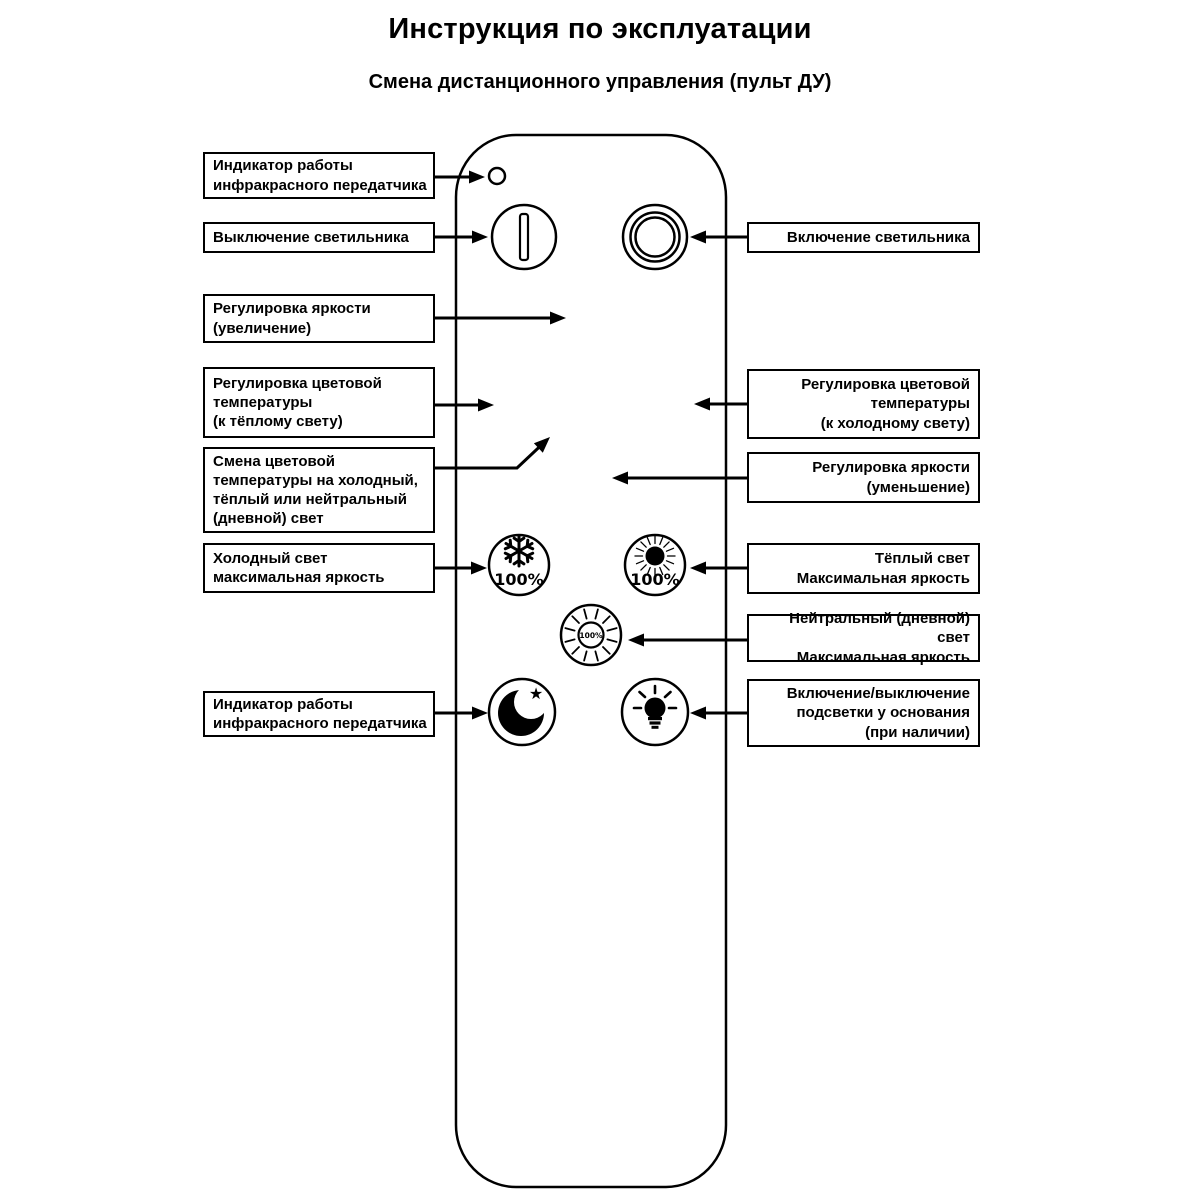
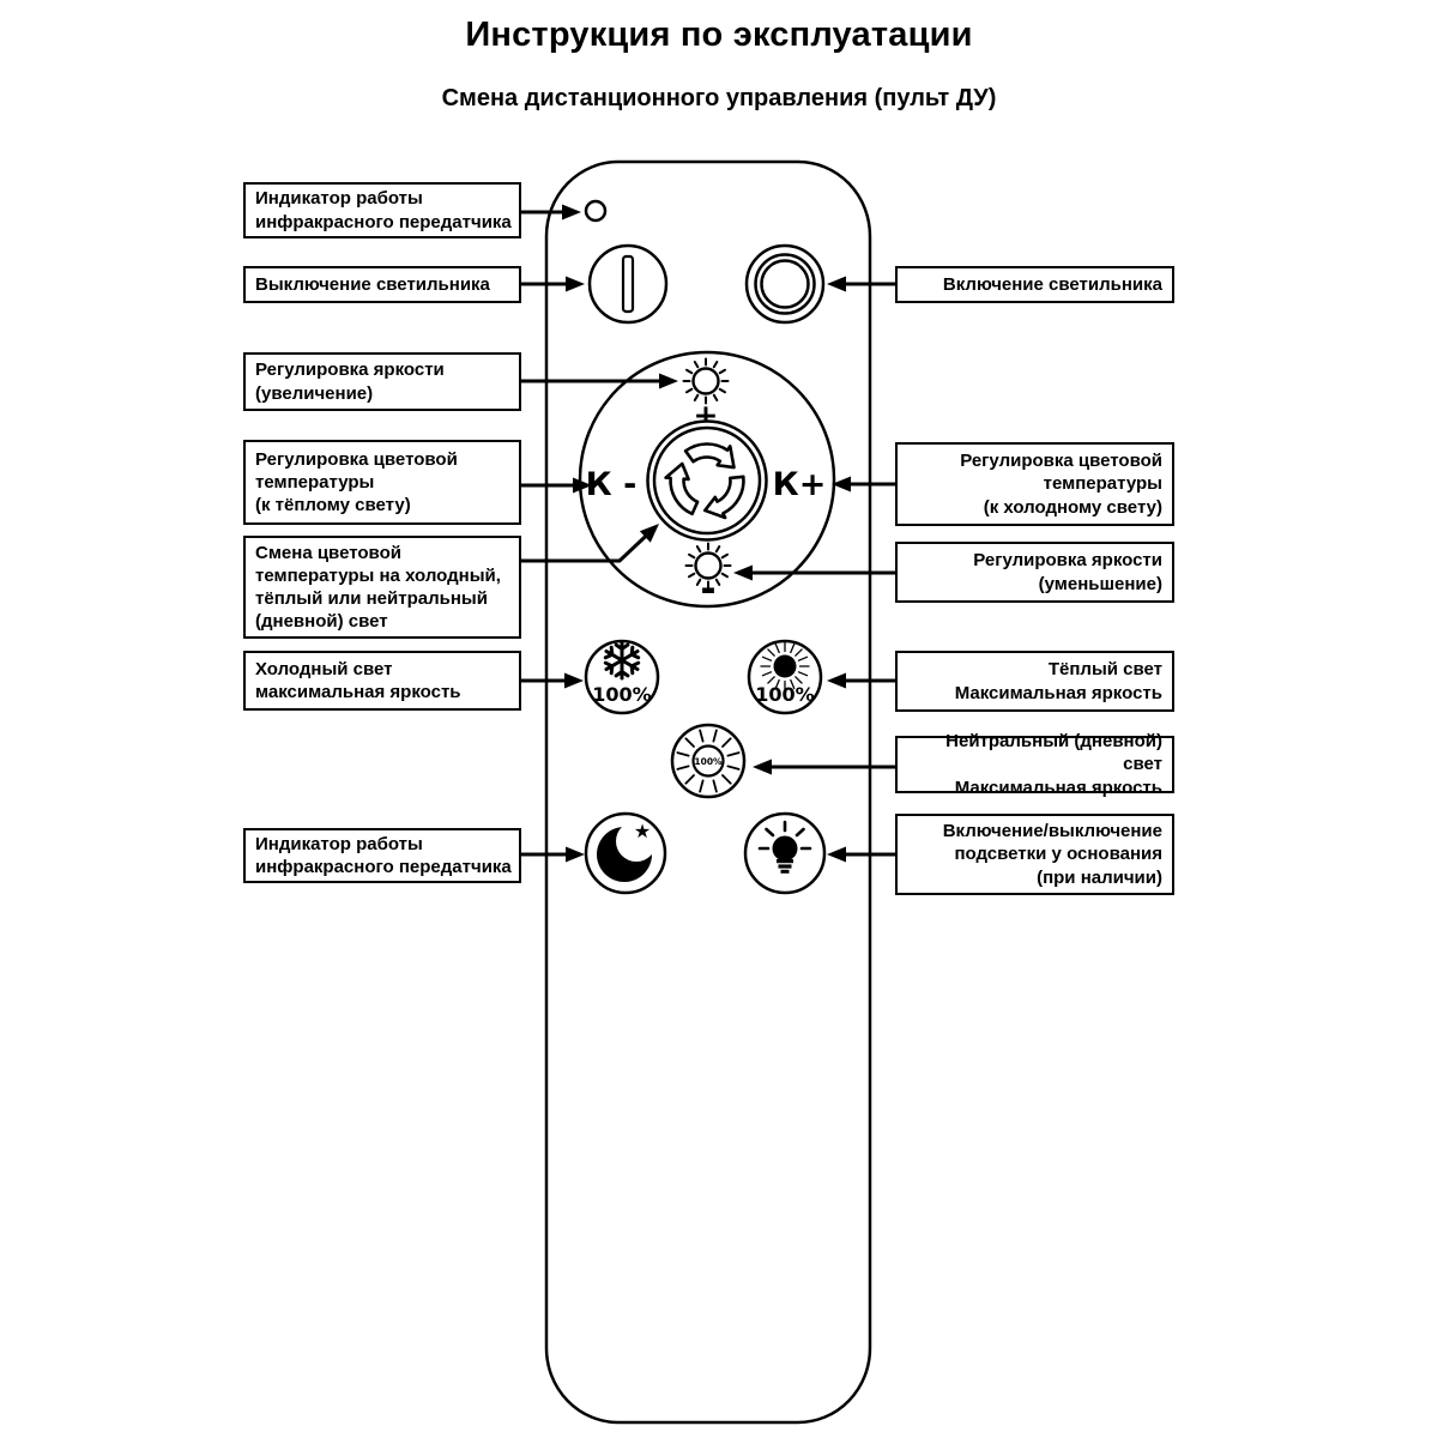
  Инструкция по эксплуатации
  Смена дистанционного управления (пульт ДУ)
+ +
+ К -
+ К+
+ -
  100%
  100%
  100%
  ★
  Индикатор работы
  инфракрасного передатчика
  Выключение светильника
  Регулировка яркости
  (увеличение)
  Регулировка цветовой
  температуры
  (к тёплому свету)
  Смена цветовой
  температуры на холодный,
  тёплый или нейтральный
  (дневной) свет
  Холодный свет
  максимальная яркость
  Индикатор работы
  инфракрасного передатчика
  Включение светильника
  Регулировка цветовой
  температуры
  (к холодному свету)
  Регулировка яркости
  (уменьшение)
  Тёплый свет
  Максимальная яркость
  Нейтральный (дневной) свет
  Максимальная яркость
  Включение/выключение
  подсветки у основания
  (при наличии)
